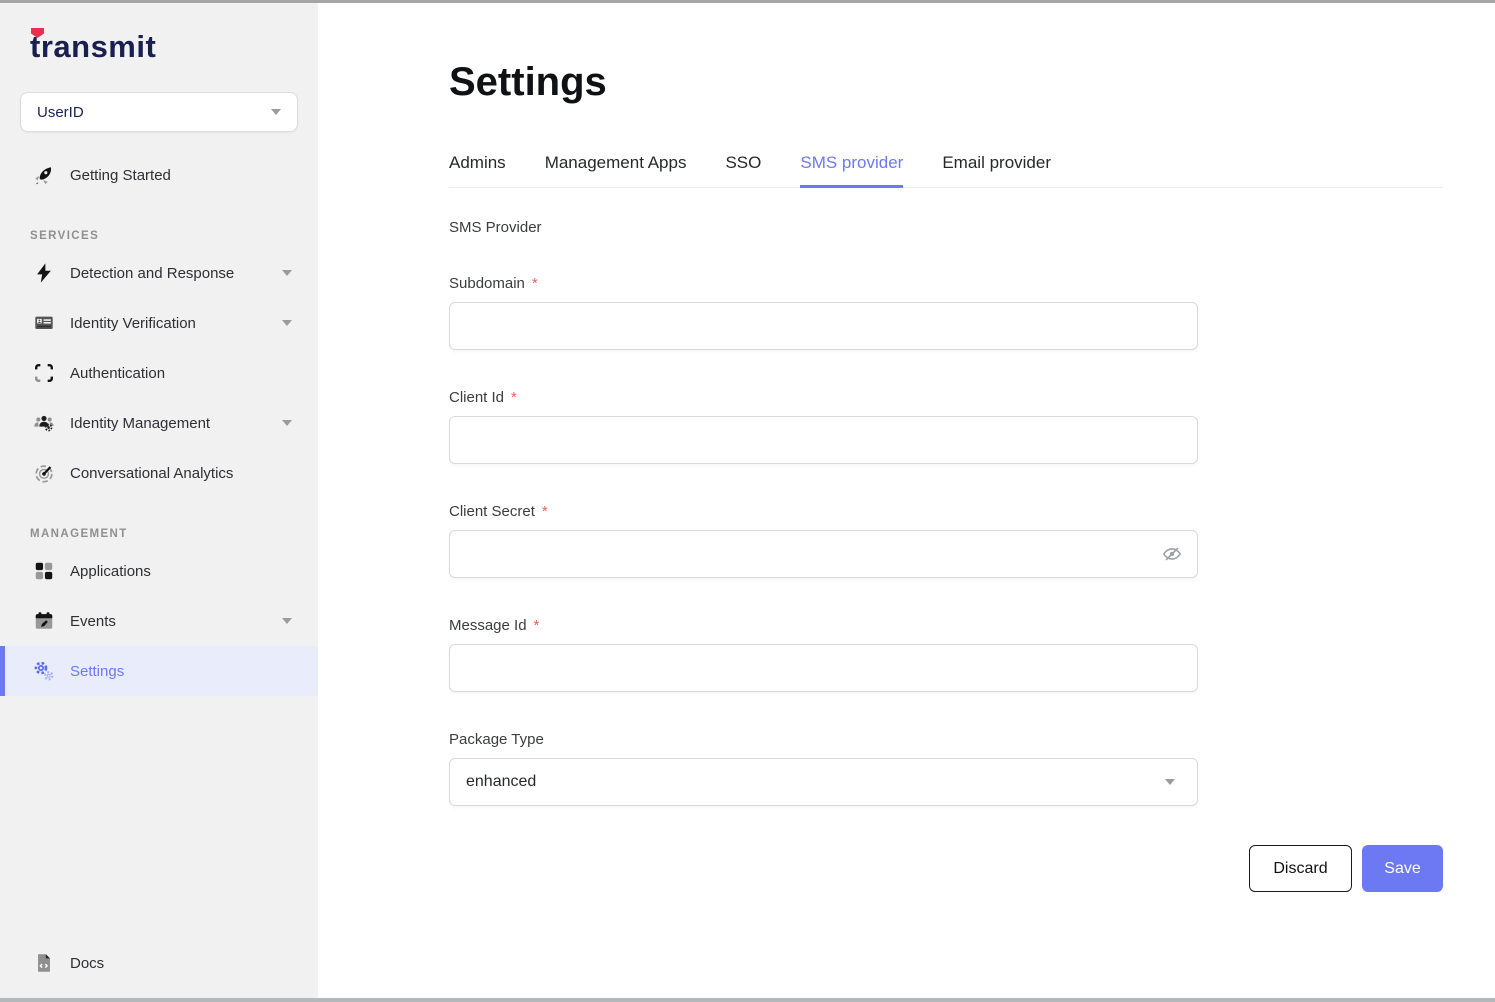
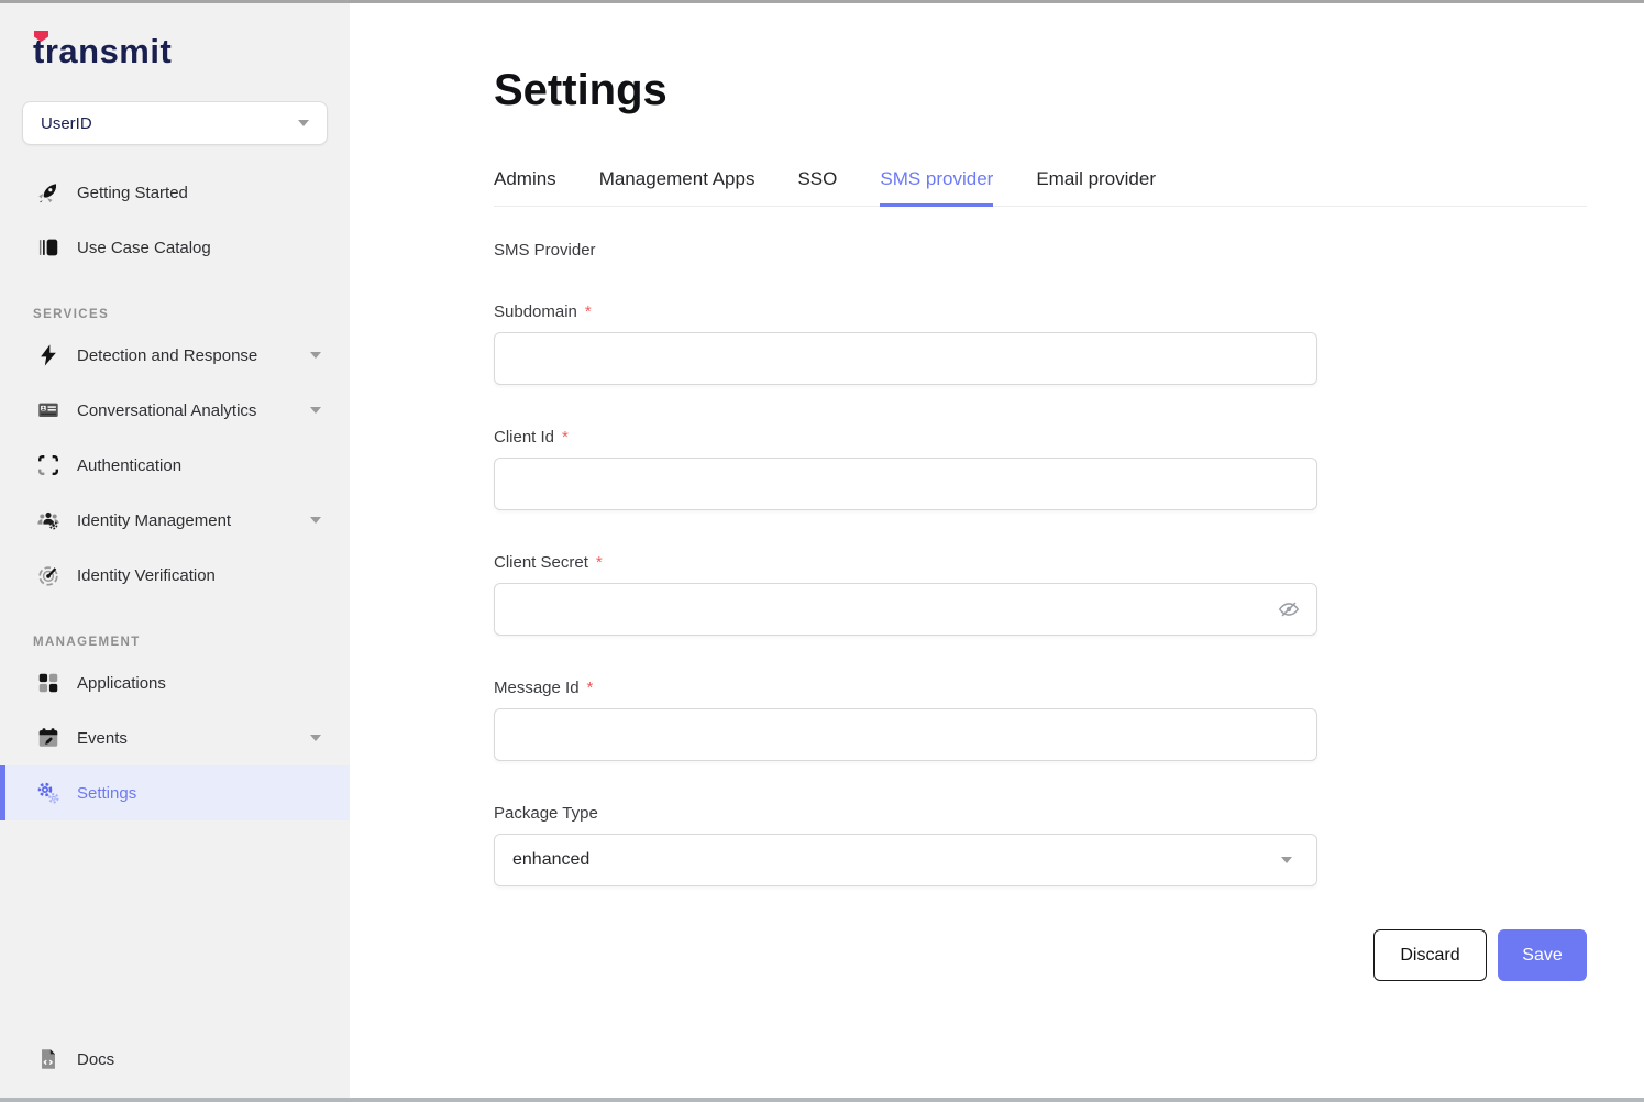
  transmit
  UserID
  Getting Started
+ Use Case Catalog
  SERVICES
  Detection and Response
- Identity Verification
+ Conversational Analytics
  Authentication
  Identity Management
- Conversational Analytics
+ Identity Verification
  MANAGEMENT
  Applications
  Events
  Settings
  Docs
  Settings
  Admins
  Management Apps
  SSO
  SMS provider
  Email provider
  SMS Provider
  Subdomain
  *
  Client Id
  *
  Client Secret
  *
  Message Id
  *
  Package Type
  enhanced
  Discard
  Save
